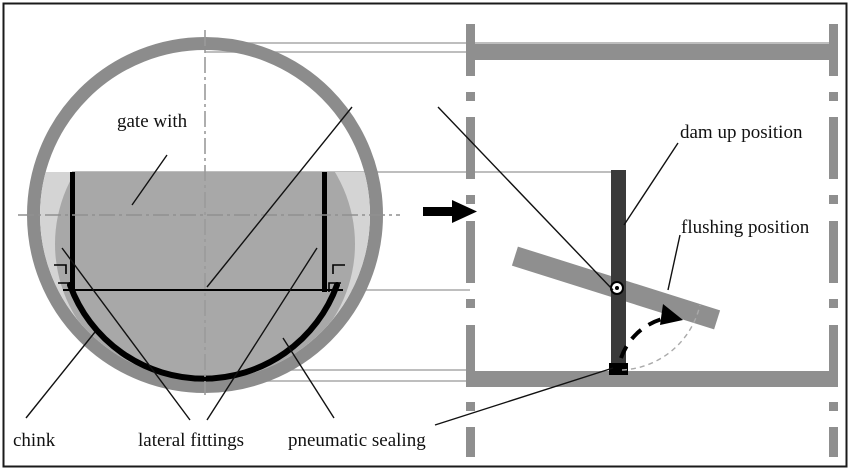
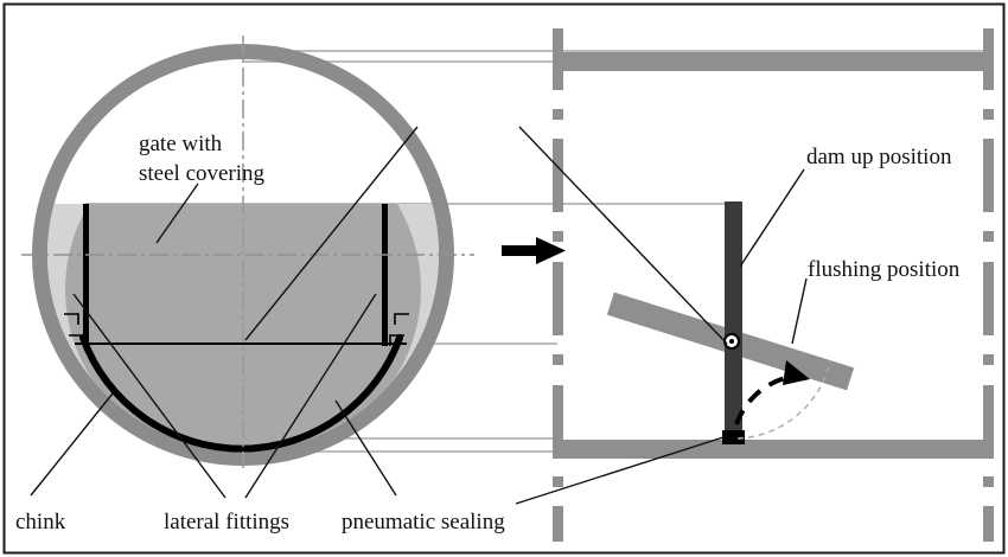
  gate with
+ steel covering
  dam up position
  flushing position
  chink
  lateral fittings
  pneumatic sealing
